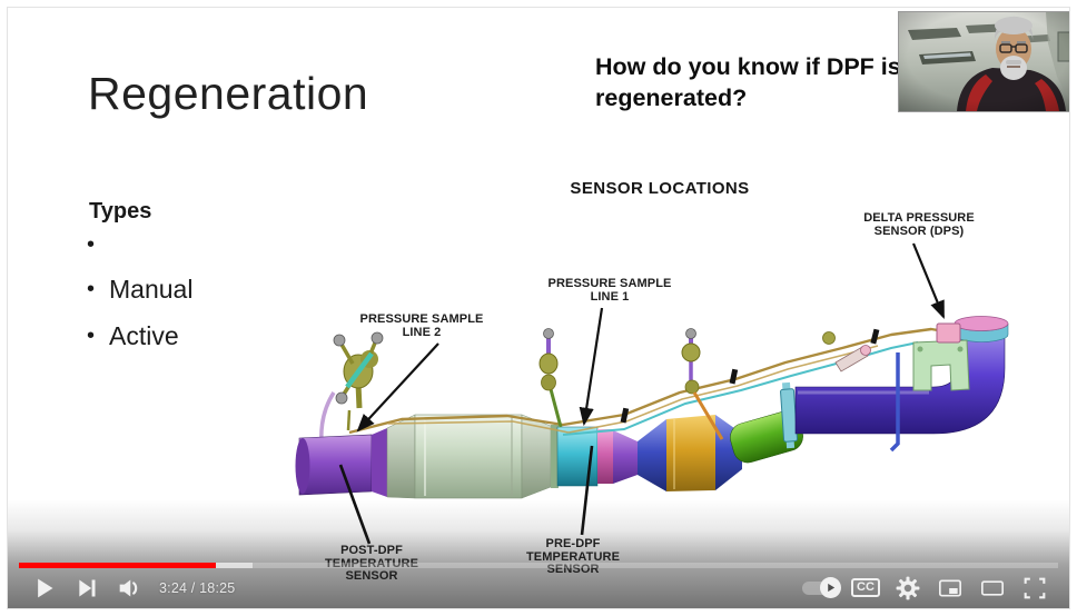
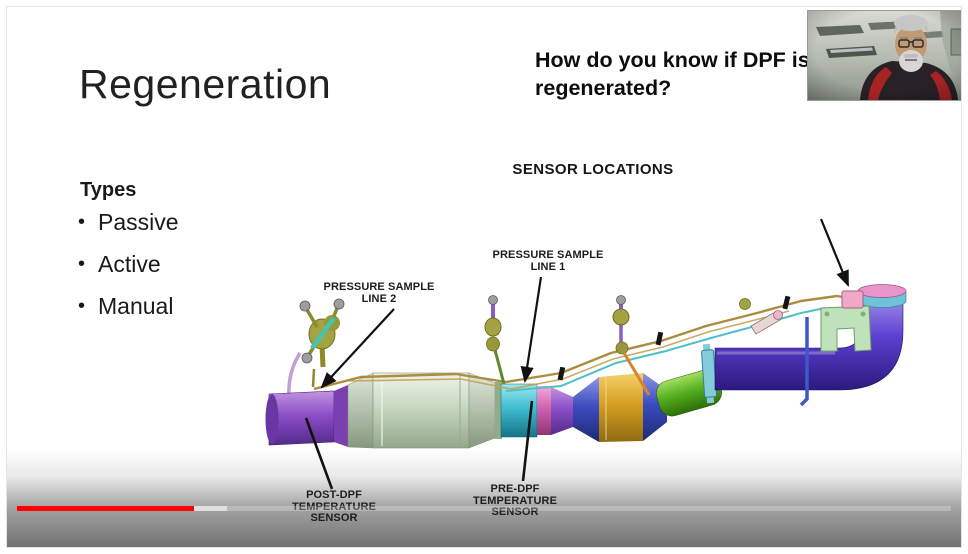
  Regeneration
  How do you know if DPF is regenerated?
  Types
  •
+ Passive
  •
- Manual
+ Active
  •
- Active
+ Manual
  SENSOR LOCATIONS
  PRESSURE SAMPLE
  LINE 2
  PRESSURE SAMPLE
  LINE 1
- DELTA PRESSURE
- SENSOR (DPS)
- 3:24 / 18:25
- CC
